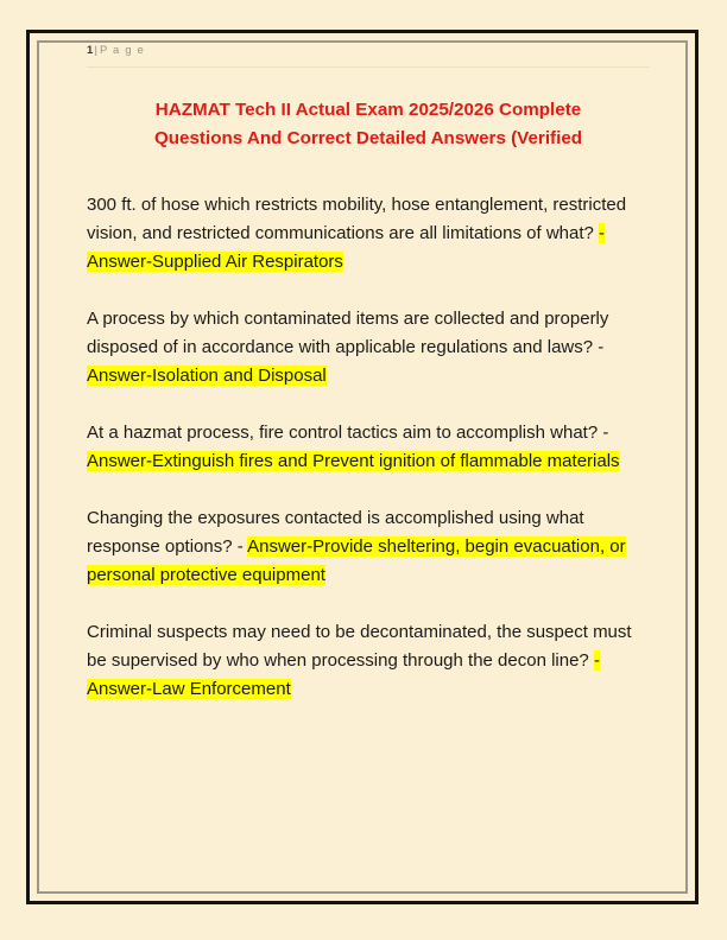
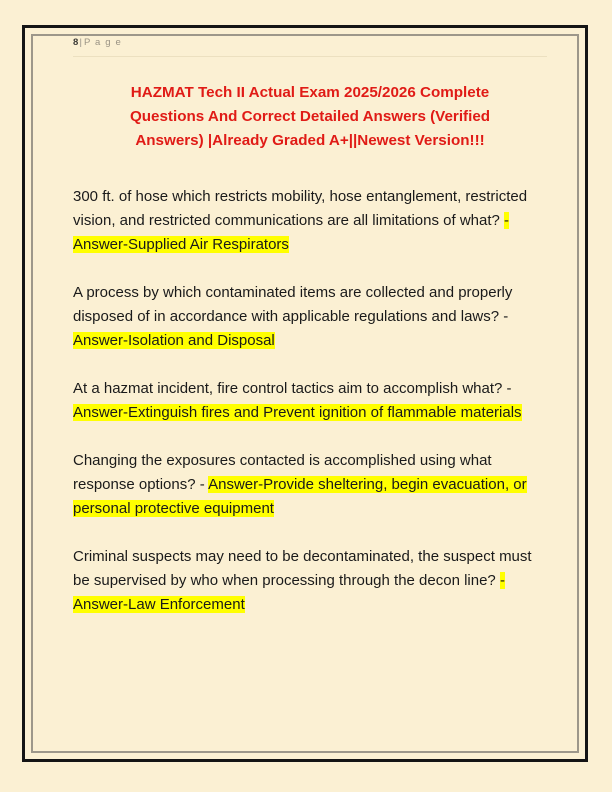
- 1| P a g e
+ 8| P a g e
  HAZMAT Tech II Actual Exam 2025/2026 Complete
  Questions And Correct Detailed Answers (Verified
+ Answers) |Already Graded A+||Newest Version!!!
  300 ft. of hose which restricts mobility, hose entanglement, restricted vision, and restricted communications are all limitations of what? - Answer-Supplied Air Respirators
  A process by which contaminated items are collected and properly disposed of in accordance with applicable regulations and laws? - Answer-Isolation and Disposal
- At a hazmat process, fire control tactics aim to accomplish what? - Answer-Extinguish fires and Prevent ignition of flammable materials
+ At a hazmat incident, fire control tactics aim to accomplish what? - Answer-Extinguish fires and Prevent ignition of flammable materials
  Changing the exposures contacted is accomplished using what response options? - Answer-Provide sheltering, begin evacuation, or personal protective equipment
  Criminal suspects may need to be decontaminated, the suspect must be supervised by who when processing through the decon line? - Answer-Law Enforcement
